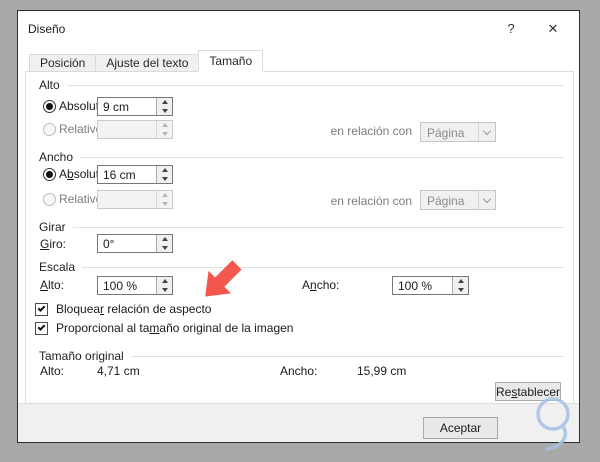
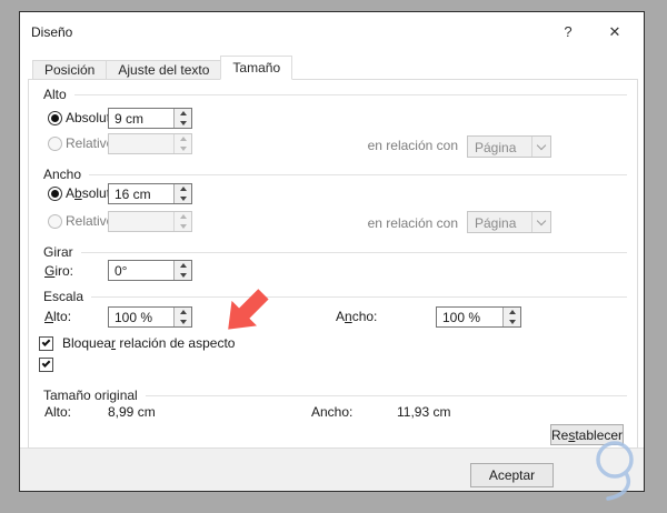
  Diseño
  ?
  ✕
  Posición
  Ajuste del texto
  Tamaño
  Alto
  Absolu
  9 cm
  Relativ
  en relación con
  Página
  Ancho
  Absolu
  16 cm
  Relativ
  en relación con
  Página
  Girar
  Giro:
  0°
  Escala
  Alto:
  100 %
  Ancho:
  100 %
  Bloquear relación de aspecto
- Proporcional al tamaño original de la imagen
  Tamaño original
  Alto:
- 4,71 cm
+ 8,99 cm
  Ancho:
- 15,99 cm
+ 11,93 cm
  Restablecer
  Aceptar
